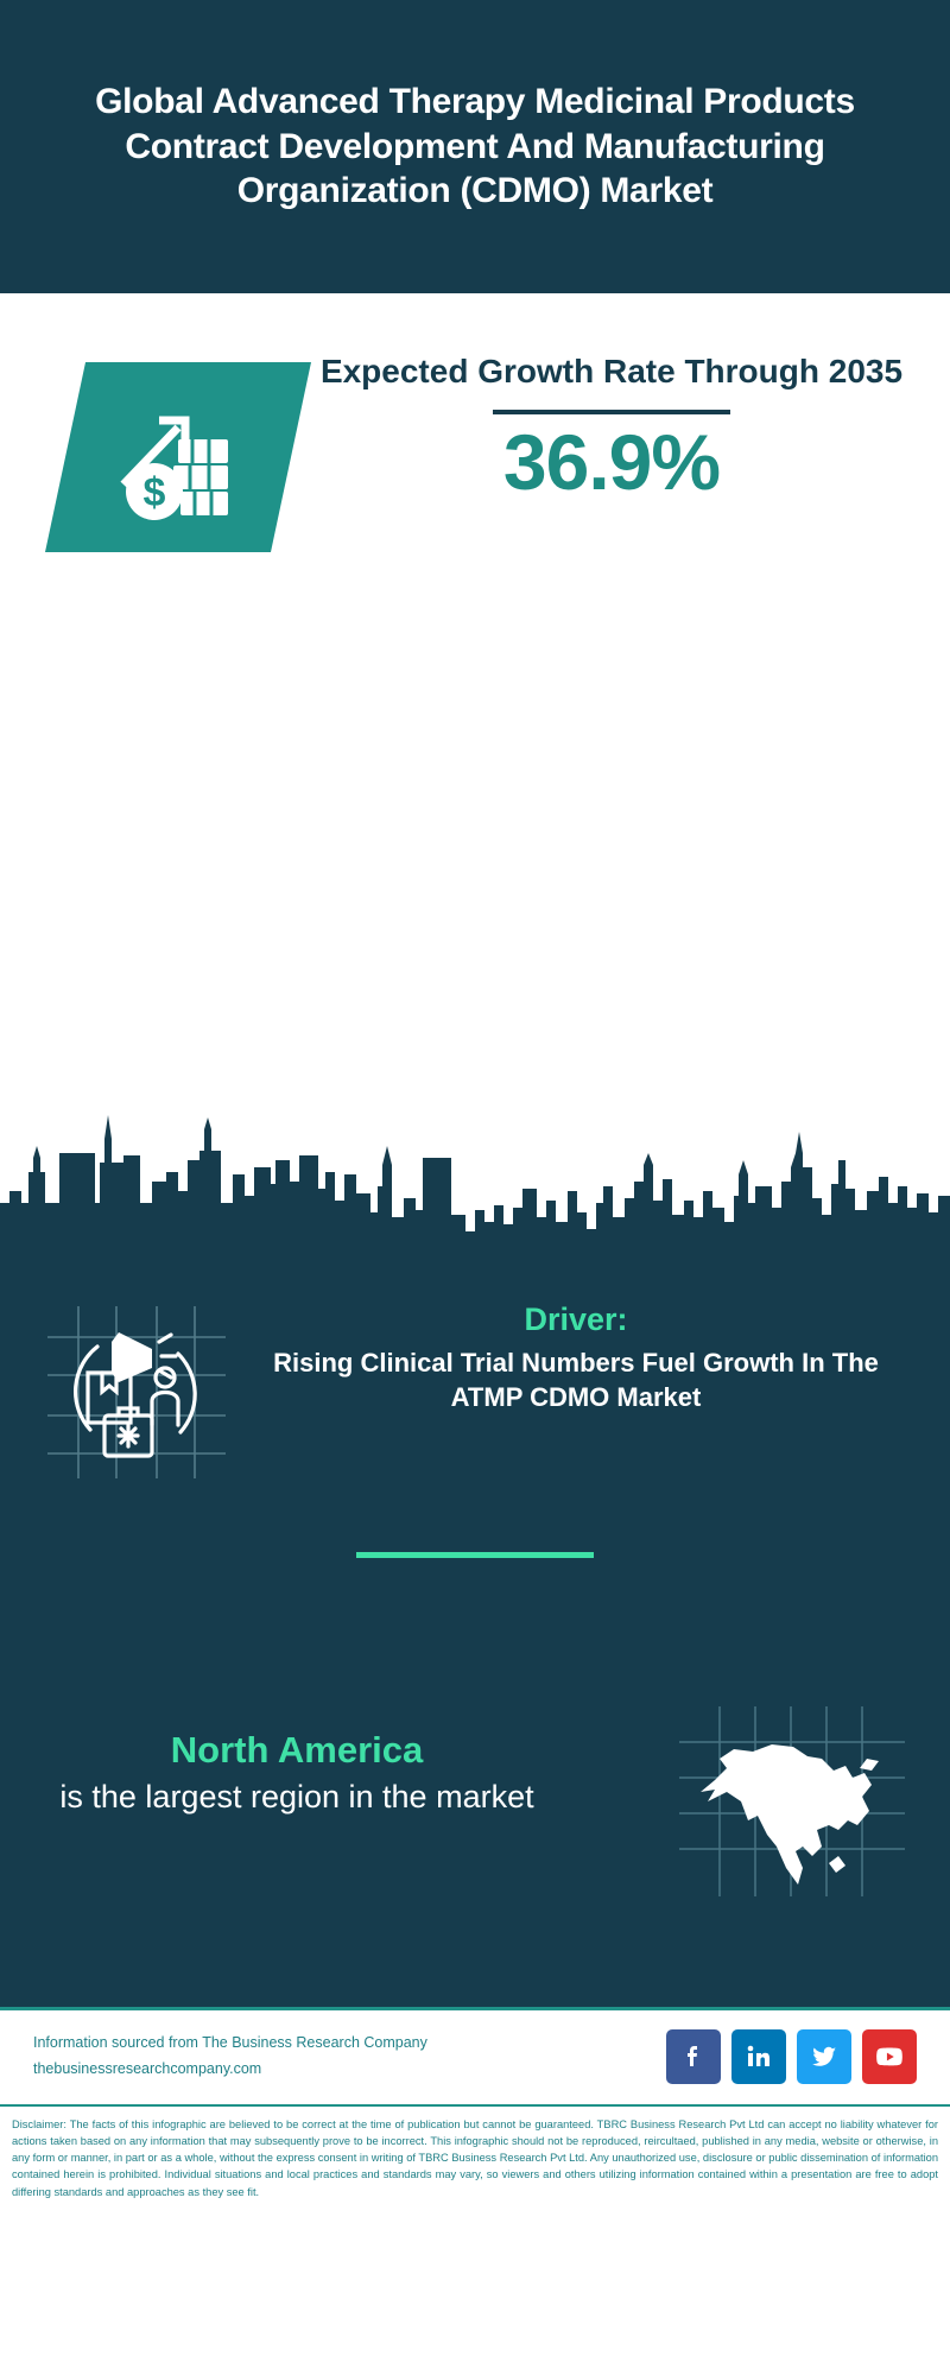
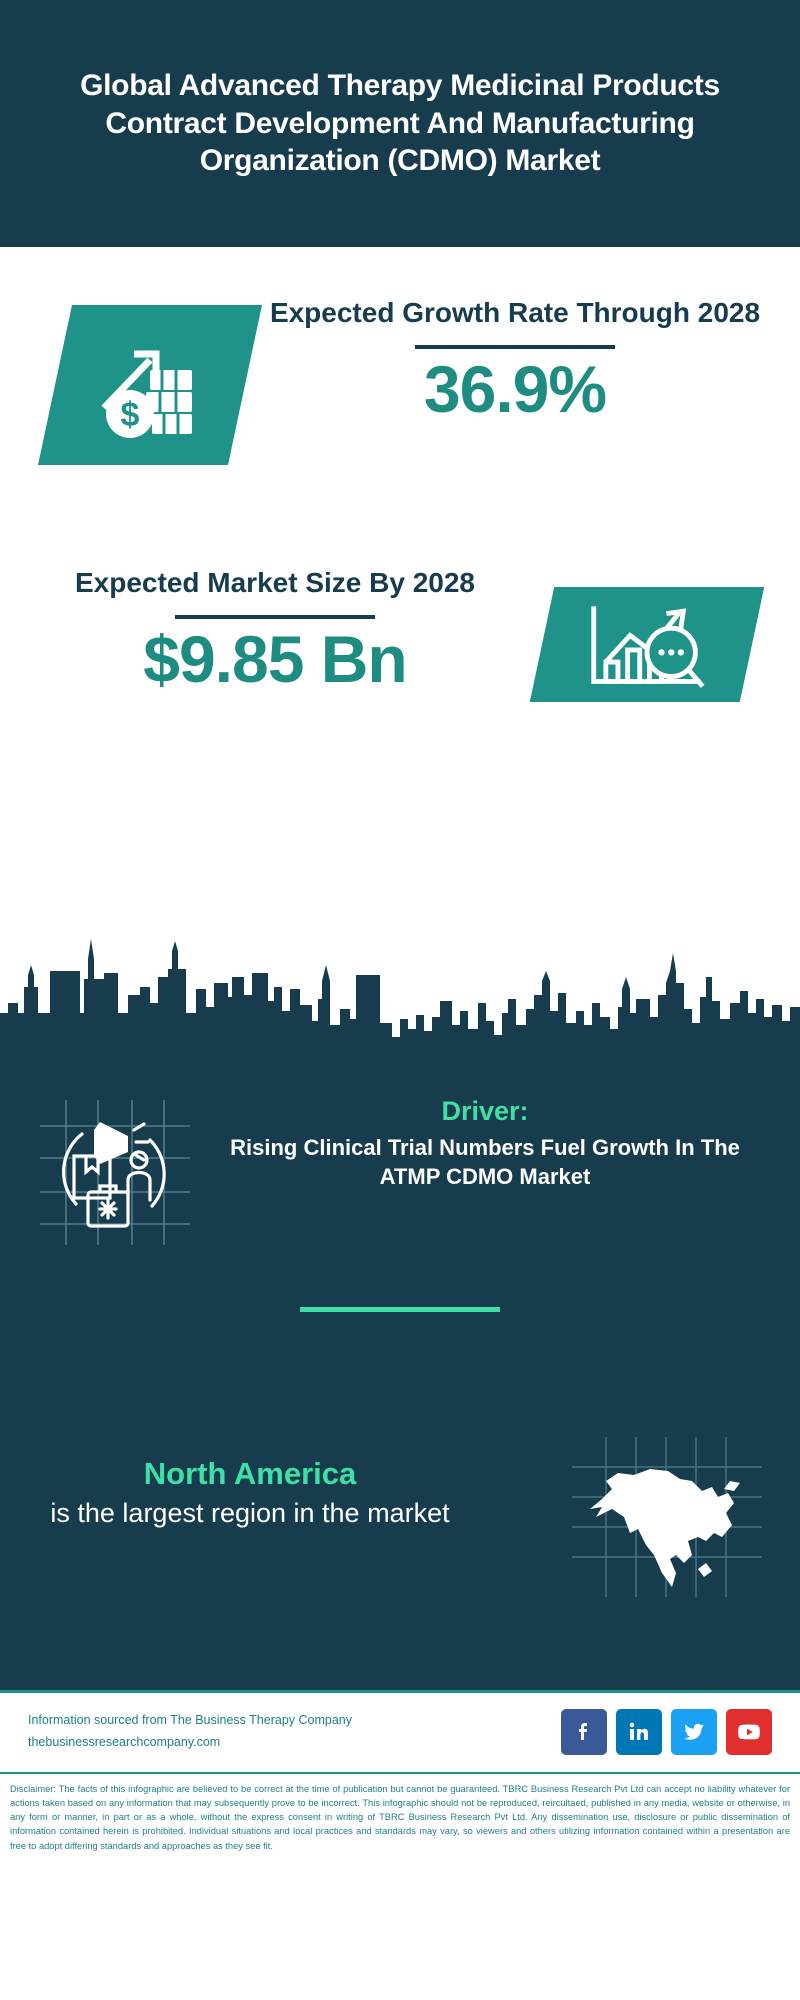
  Global Advanced Therapy Medicinal Products Contract Development And Manufacturing Organization (CDMO) Market
- Expected Growth Rate Through 2035
+ Expected Growth Rate Through 2028
  36.9%
+ Expected Market Size By 2028
+ $9.85 Bn
  Driver:
  Rising Clinical Trial Numbers Fuel Growth In The ATMP CDMO Market
  North America
  is the largest region in the market
- Information sourced from The Business Research Company
+ Information sourced from The Business Therapy Company
  thebusinessresearchcompany.com
- Disclaimer: The facts of this infographic are believed to be correct at the time of publication but cannot be guaranteed. TBRC Business Research Pvt Ltd can accept no liability whatever for actions taken based on any information that may subsequently prove to be incorrect. This infographic should not be reproduced, reircultaed, published in any media, website or otherwise, in any form or manner, in part or as a whole, without the express consent in writing of TBRC Business Research Pvt Ltd. Any unauthorized use, disclosure or public dissemination of information contained herein is prohibited. Individual situations and local practices and standards may vary, so viewers and others utilizing information contained within a presentation are free to adopt differing standards and approaches as they see fit.
+ Disclaimer: The facts of this infographic are believed to be correct at the time of publication but cannot be guaranteed. TBRC Business Research Pvt Ltd can accept no liability whatever for actions taken based on any information that may subsequently prove to be incorrect. This infographic should not be reproduced, reircultaed, published in any media, website or otherwise, in any form or manner, in part or as a whole, without the express consent in writing of TBRC Business Research Pvt Ltd. Any dissemination use, disclosure or public dissemination of information contained herein is prohibited. Individual situations and local practices and standards may vary, so viewers and others utilizing information contained within a presentation are free to adopt differing standards and approaches as they see fit.
